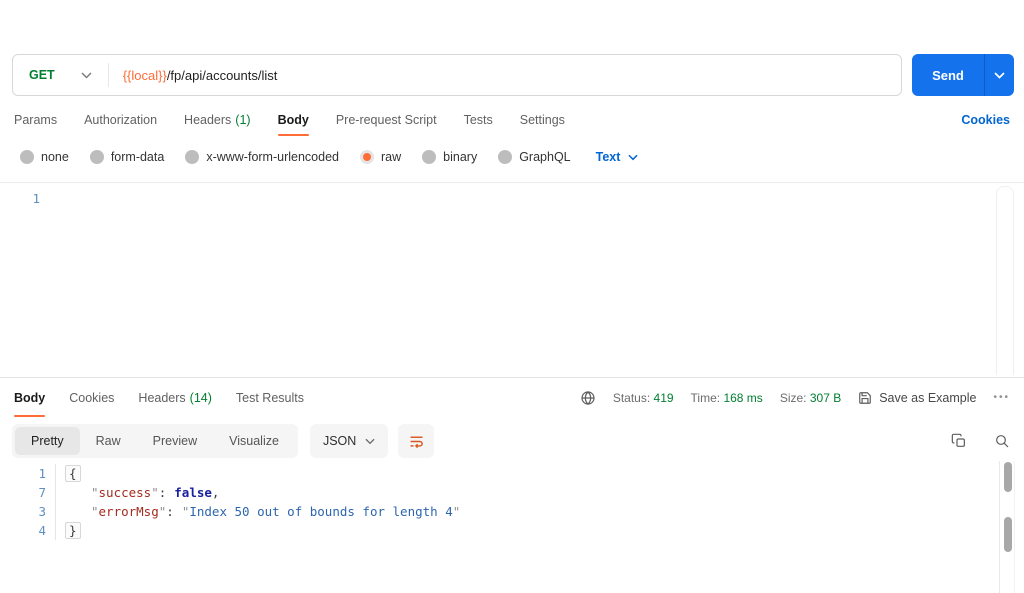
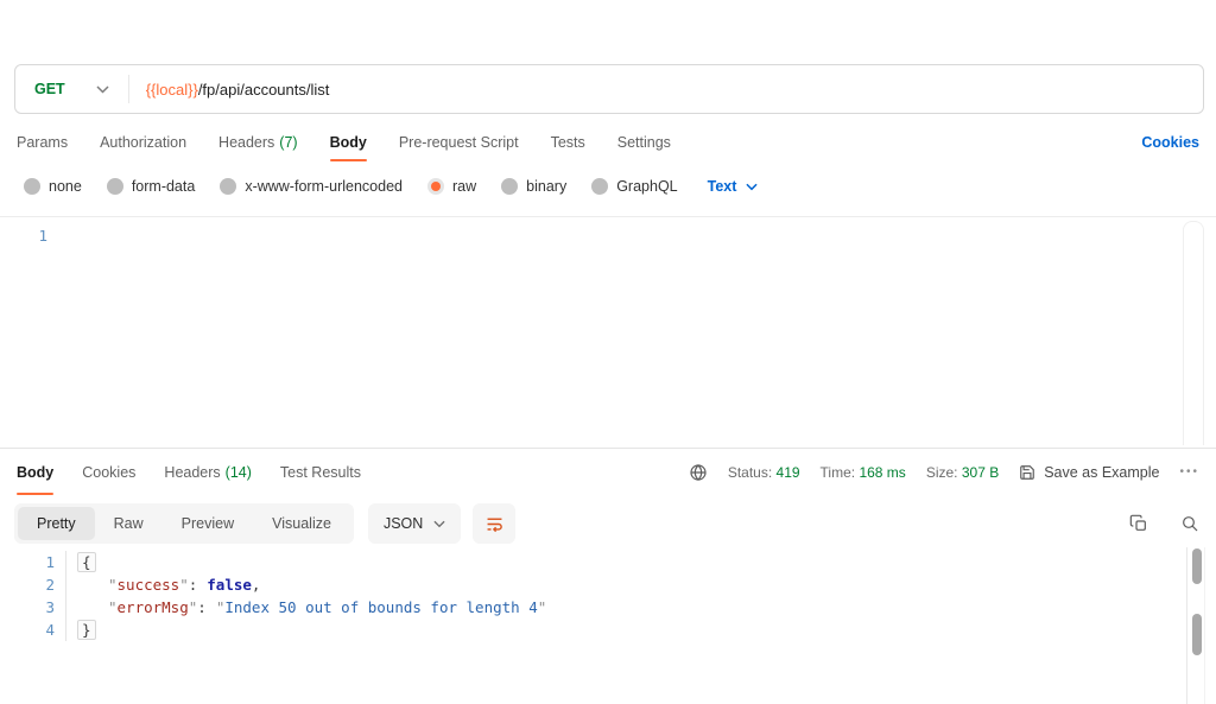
  GET
  {{local}}/fp/api/accounts/list
- Send
  Params
  Authorization
  Headers
- (1)
+ (7)
  Body
  Pre-request Script
  Tests
  Settings
  Cookies
  none
  form-data
  x-www-form-urlencoded
  raw
  binary
  GraphQL
  Text
  1
  Body
  Cookies
  Headers
  (14)
  Test Results
  Status: 419
  Time: 168 ms
  Size: 307 B
  Save as Example
  •••
  Pretty
  Raw
  Preview
  Visualize
  JSON
  1
  {
- 7
+ 2
  "success": false,
  3
  "errorMsg": "Index 50 out of bounds for length 4"
  4
  }
